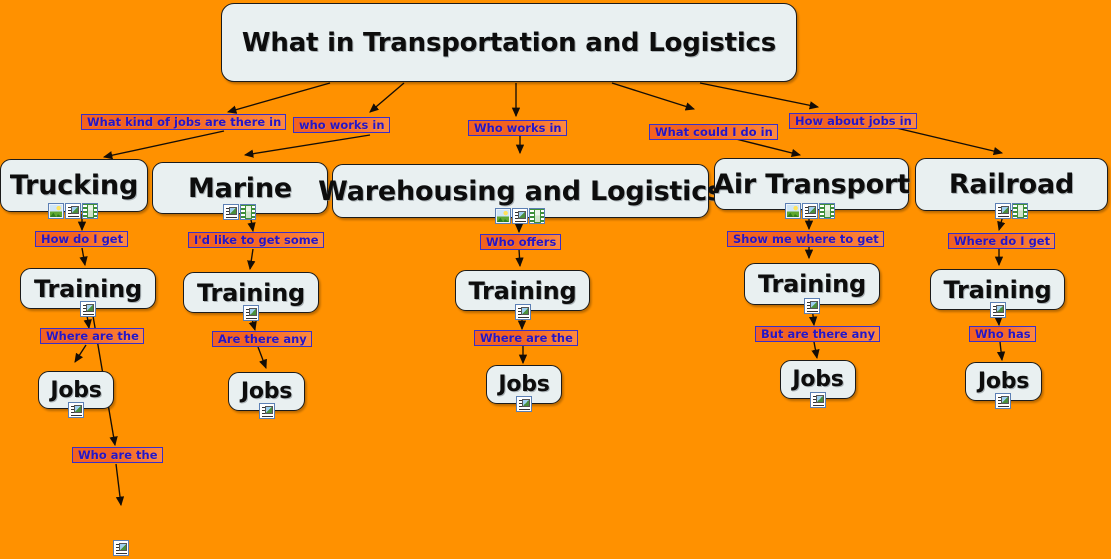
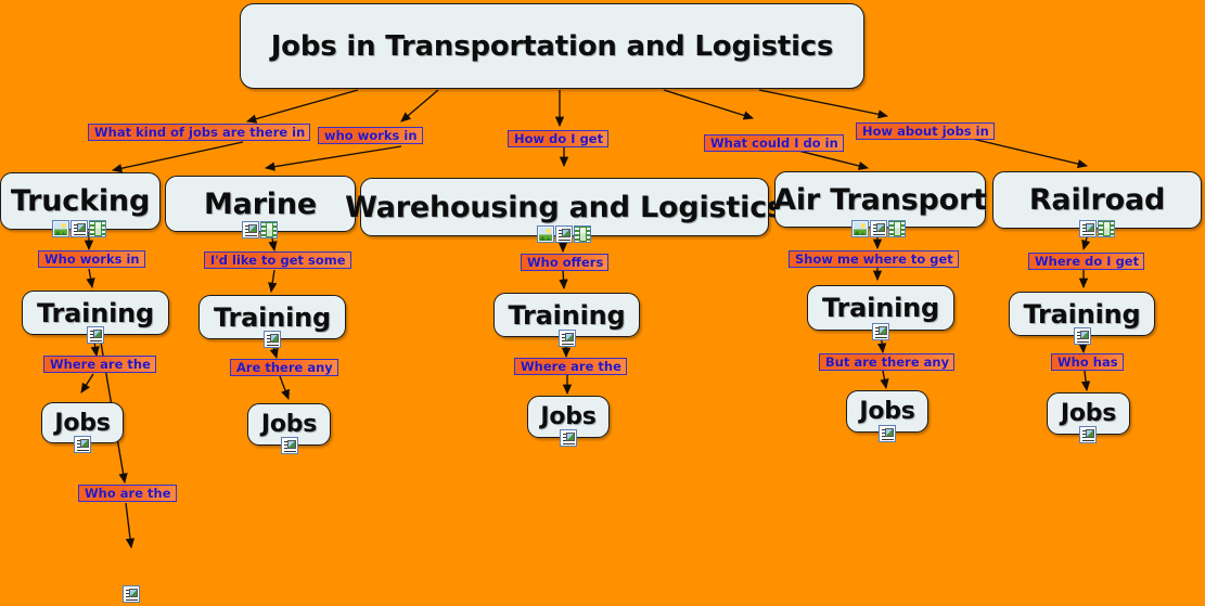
- What in Transportation and Logistics
+ Jobs in Transportation and Logistics
  Trucking
  Marine
  Warehousing and Logistic
  Air Transport
  Railroad
  Training
  Training
  Training
  Training
  Training
  Jobs
  Jobs
  Jobs
  Jobs
  Jobs
  What kind of jobs are there in
  who works in
- Who works in
+ How do I get
  What could I do in
  How about jobs in
- How do I get
+ Who works in
  I'd like to get some
  Who offers
  Show me where to get
  Where do I get
  Where are the
  Are there any
  Where are the
  But are there any
  Who has
  Who are the
